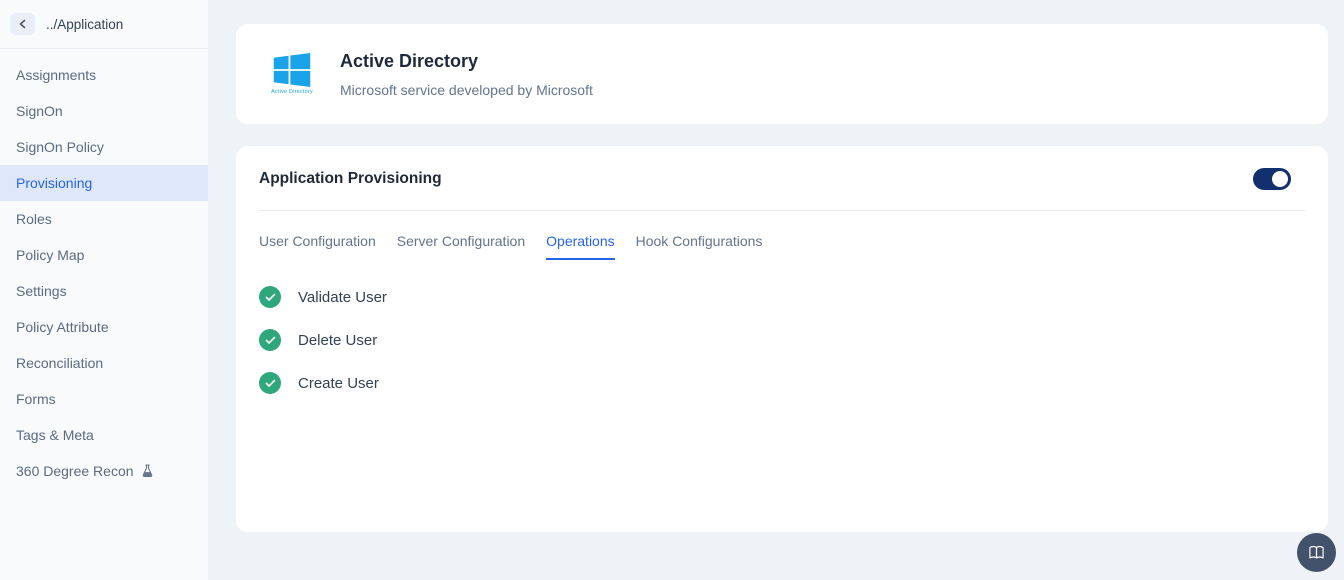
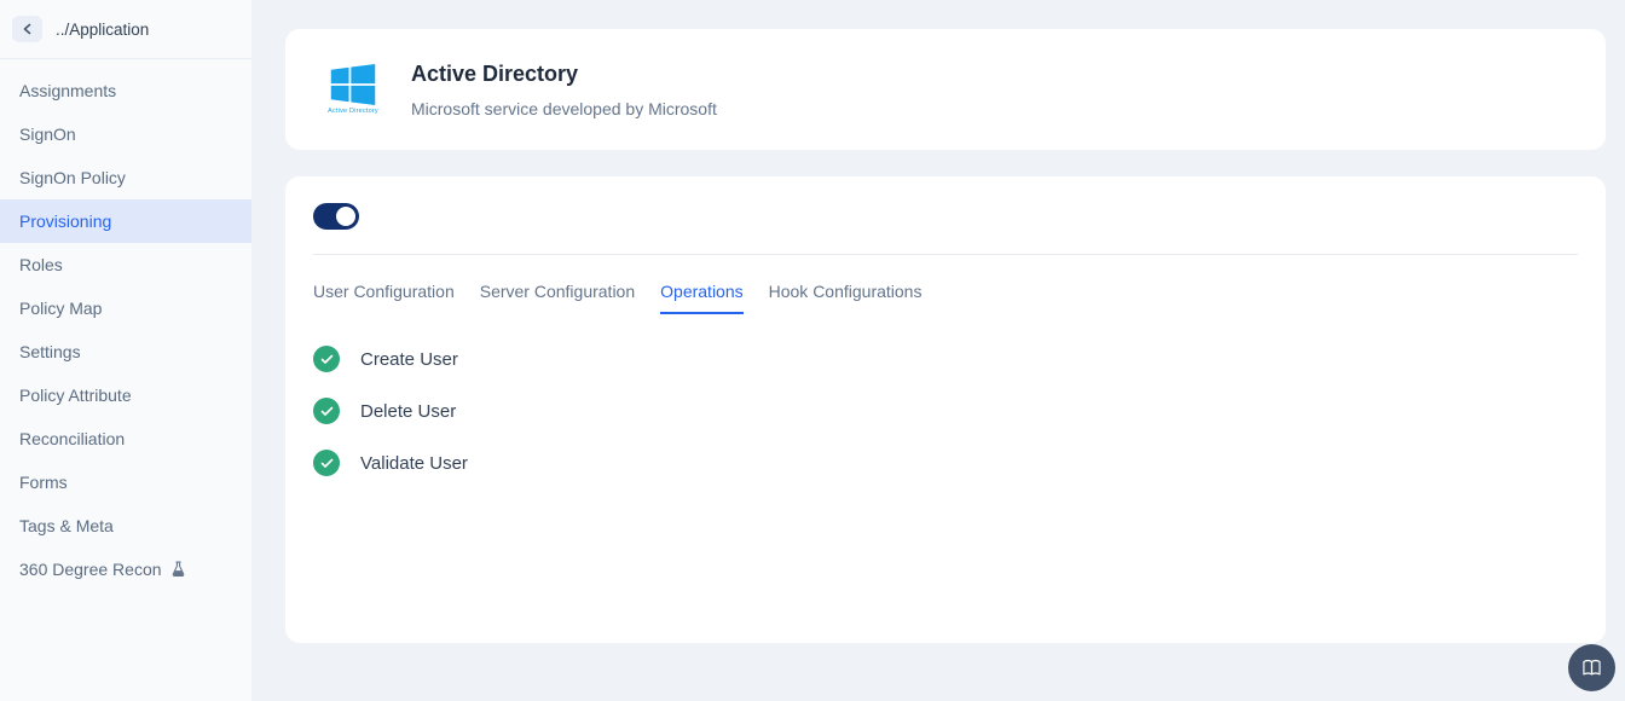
  ../Application
  Assignments
  SignOn
  SignOn Policy
  Provisioning
  Roles
  Policy Map
  Settings
  Policy Attribute
  Reconciliation
  Forms
  Tags & Meta
  360 Degree Recon
  Active Directory
  Microsoft service developed by Microsoft
- Application Provisioning
  User Configuration
  Server Configuration
  Operations
  Hook Configurations
- Validate User
+ Create User
  Delete User
- Create User
+ Validate User
